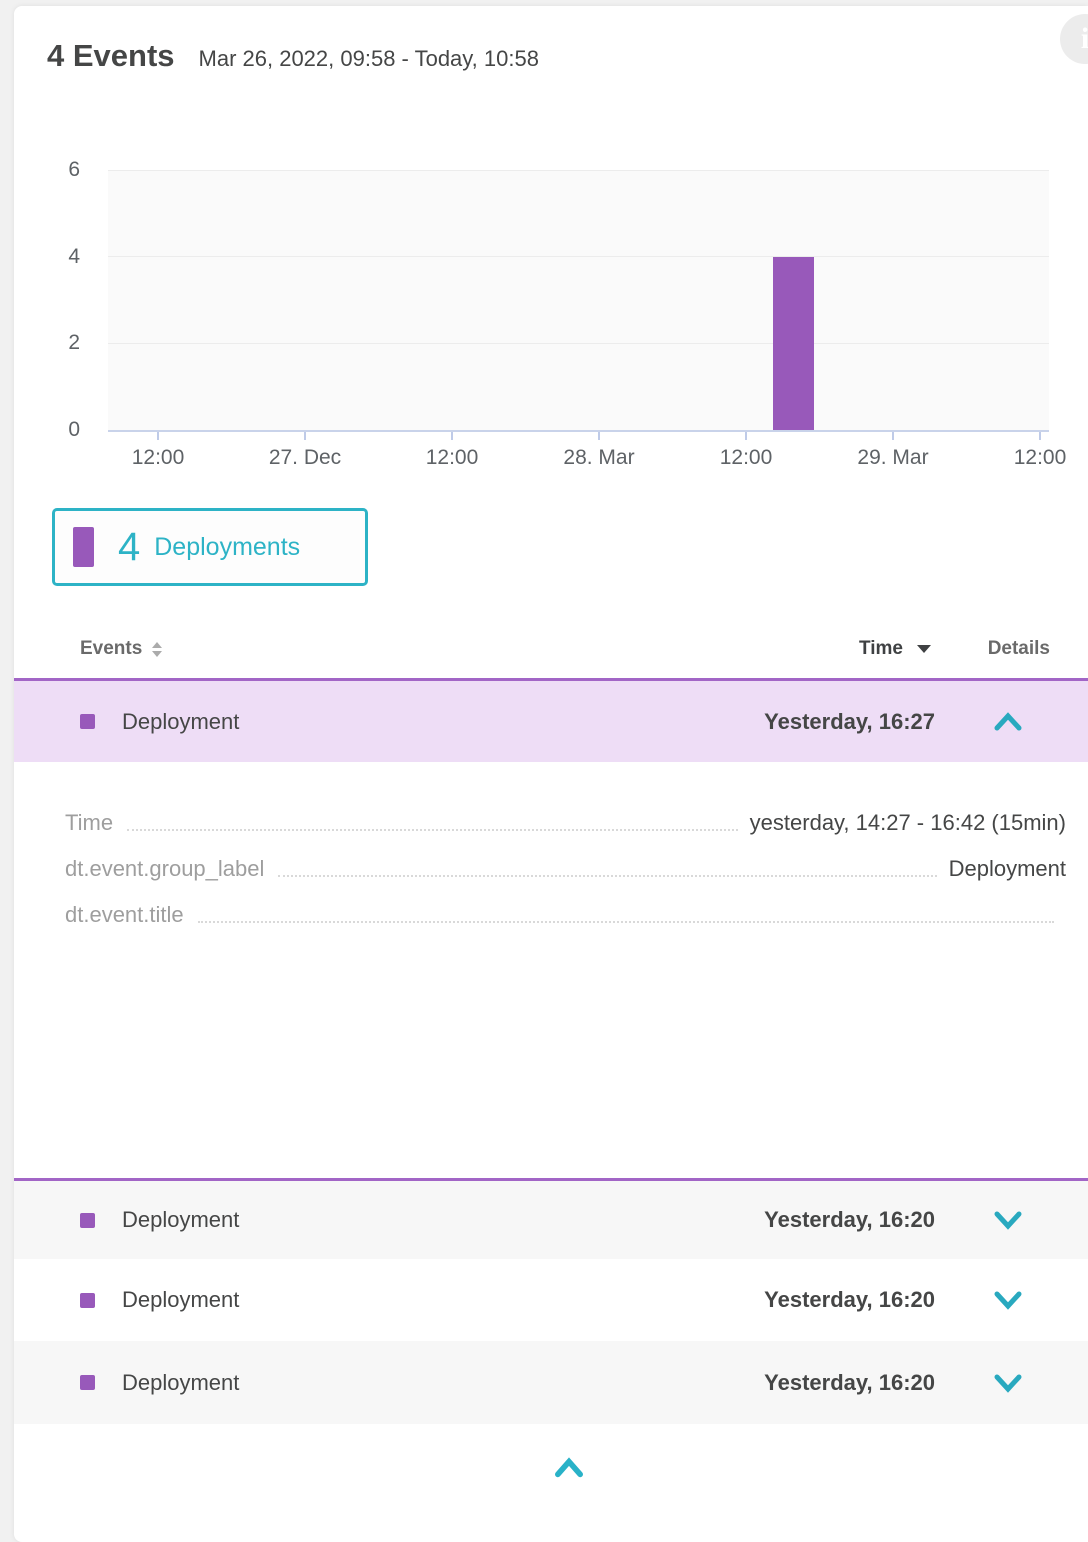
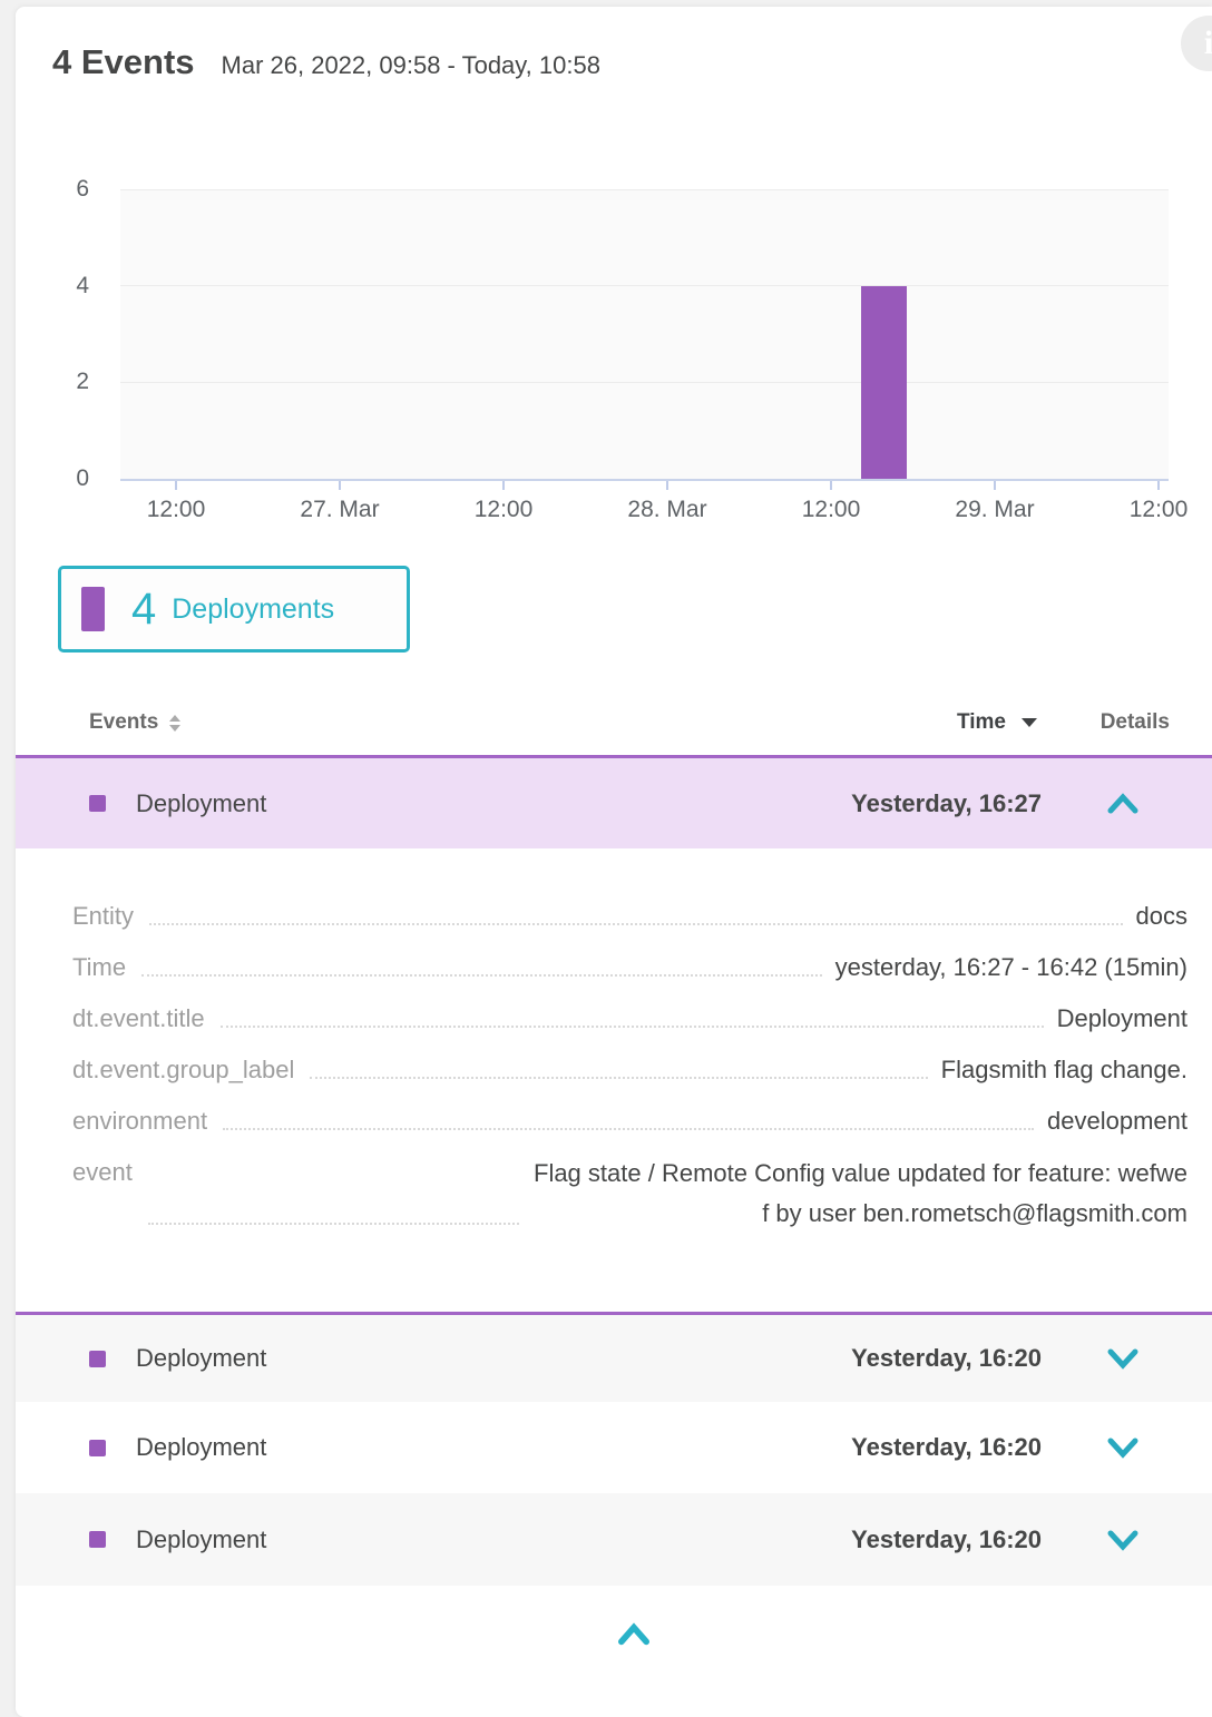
  4 Events
  Mar 26, 2022, 09:58 - Today, 10:58
  6
  4
  2
  0
  12:00
- 27. Dec
+ 27. Mar
  12:00
  28. Mar
  12:00
  29. Mar
  12:00
  4
  Deployments
  Events
  Time
  Details
  Deployment
  Yesterday, 16:27
+ Entity
+ docs
  Time
- yesterday, 14:27 - 16:42 (15min)
+ yesterday, 16:27 - 16:42 (15min)
- dt.event.group_label
+ dt.event.title
  Deployment
- dt.event.title
+ dt.event.group_label
+ Flagsmith flag change.
+ environment
+ development
+ event
+ Flag state / Remote Config value updated for feature: wefwef by user ben.rometsch@flagsmith.com
  Deployment
  Yesterday, 16:20
  Deployment
  Yesterday, 16:20
  Deployment
  Yesterday, 16:20
